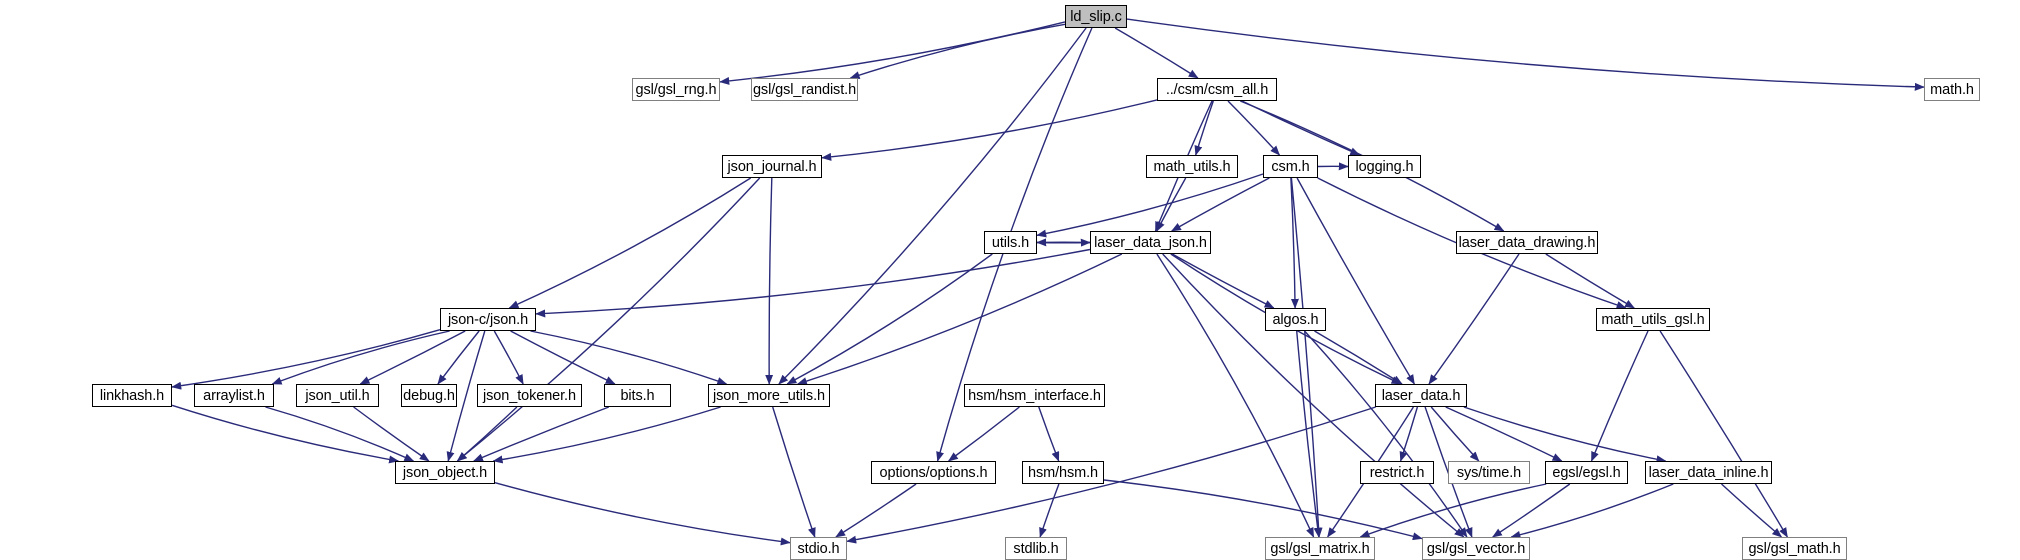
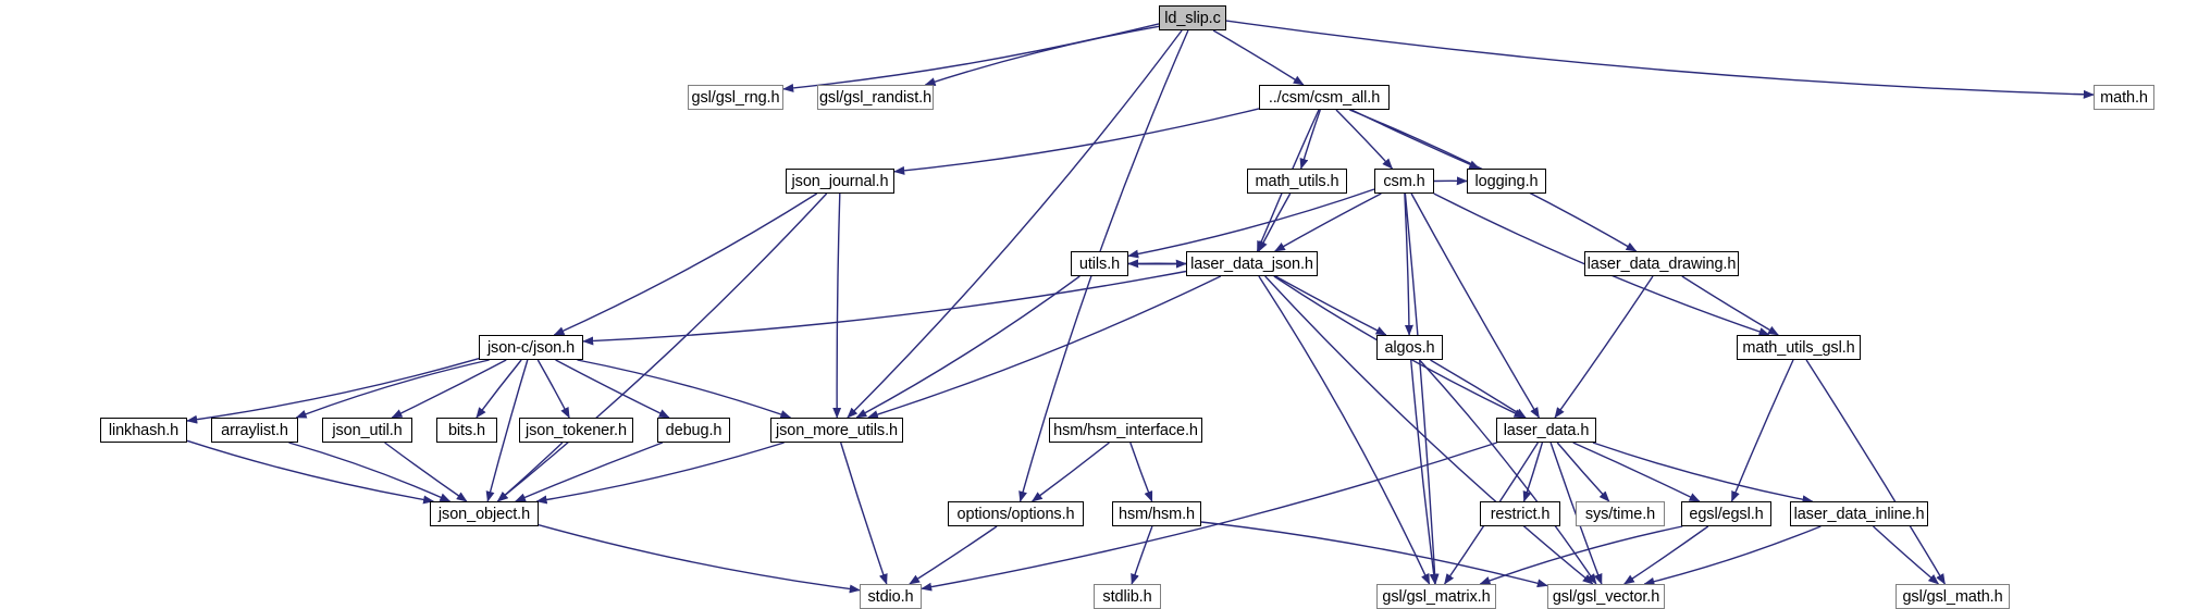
  ld_slip.c
  gsl/gsl_rng.h
  gsl/gsl_randist.h
  ../csm/csm_all.h
  math.h
  json_journal.h
  math_utils.h
  csm.h
  logging.h
  utils.h
  laser_data_json.h
  laser_data_drawing.h
  json-c/json.h
  algos.h
  math_utils_gsl.h
  linkhash.h
  arraylist.h
  json_util.h
- debug.h
+ bits.h
  json_tokener.h
- bits.h
+ debug.h
  json_more_utils.h
  hsm/hsm_interface.h
  laser_data.h
  json_object.h
  options/options.h
  hsm/hsm.h
  restrict.h
  sys/time.h
  egsl/egsl.h
  laser_data_inline.h
  stdio.h
  stdlib.h
  gsl/gsl_matrix.h
  gsl/gsl_vector.h
  gsl/gsl_math.h
